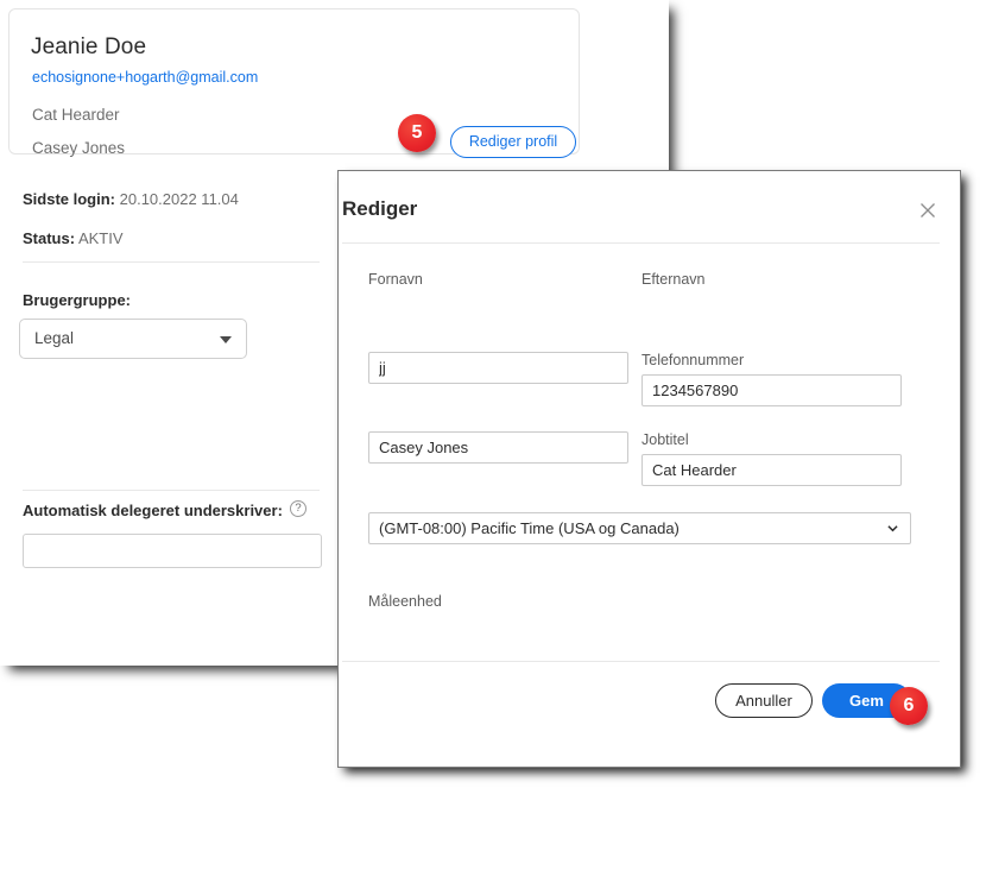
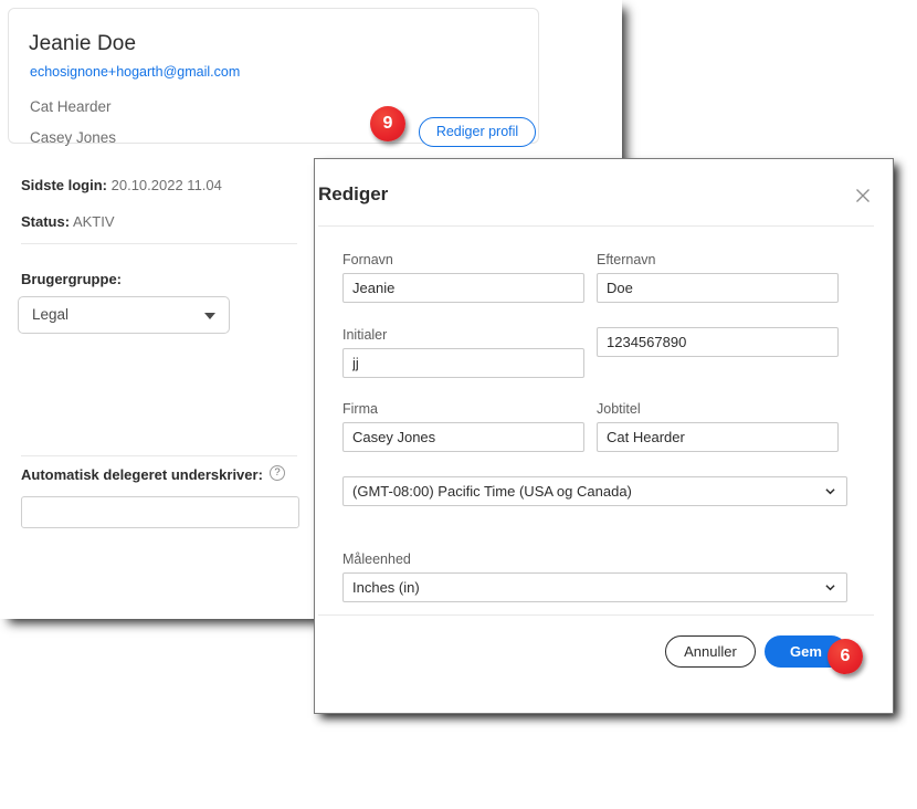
  Jeanie Doe
  echosignone+hogarth@gmail.com
  Cat Hearder
  Casey Jones
  Rediger profil
  Sidste login: 20.10.2022 11.04
  Status: AKTIV
  Brugergruppe:
  Legal
  Automatisk delegeret underskriver:
  ?
  Rediger
  Fornavn
+ Jeanie
  Efternavn
+ Doe
+ Initialer
  jj
- Telefonnummer
  1234567890
+ Firma
  Casey Jones
  Jobtitel
  Cat Hearder
  (GMT-08:00) Pacific Time (USA og Canada)
  Måleenhed
+ Inches (in)
  Annuller
  Gem
- 5
+ 9
  6
